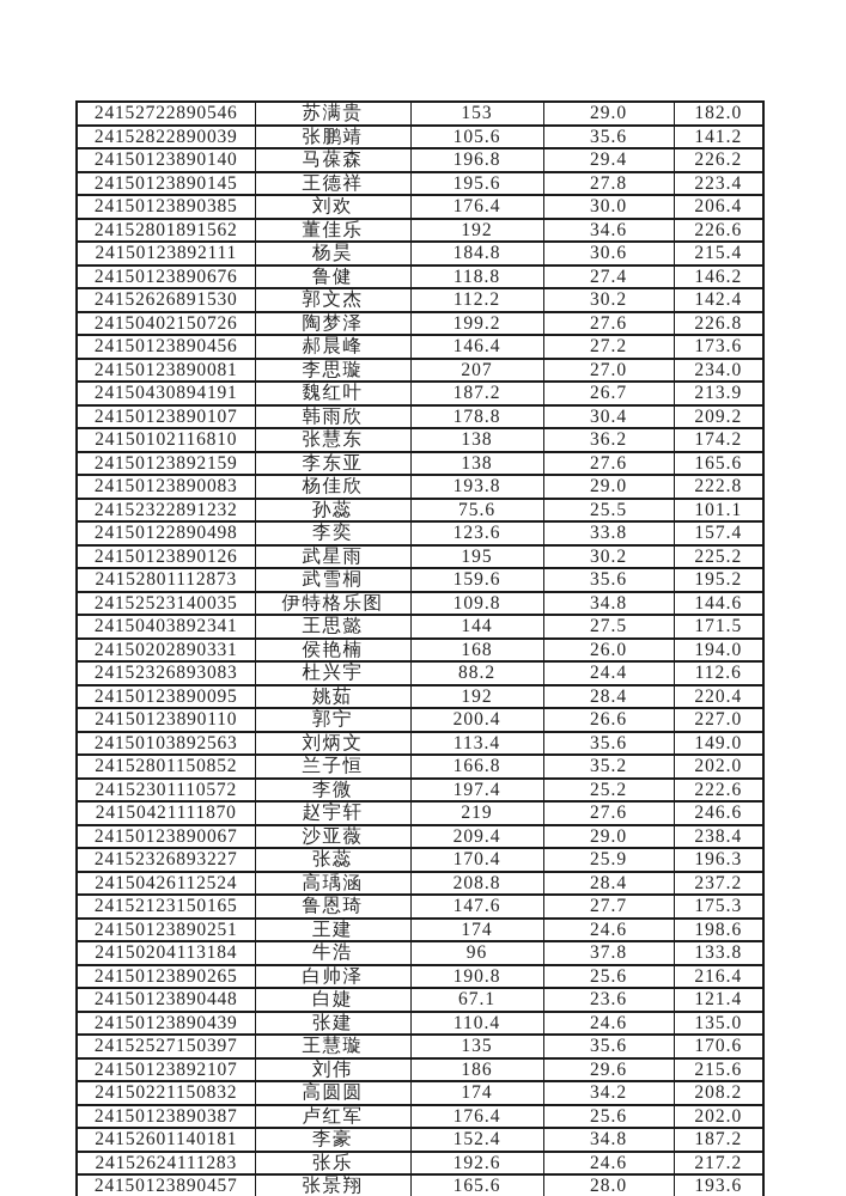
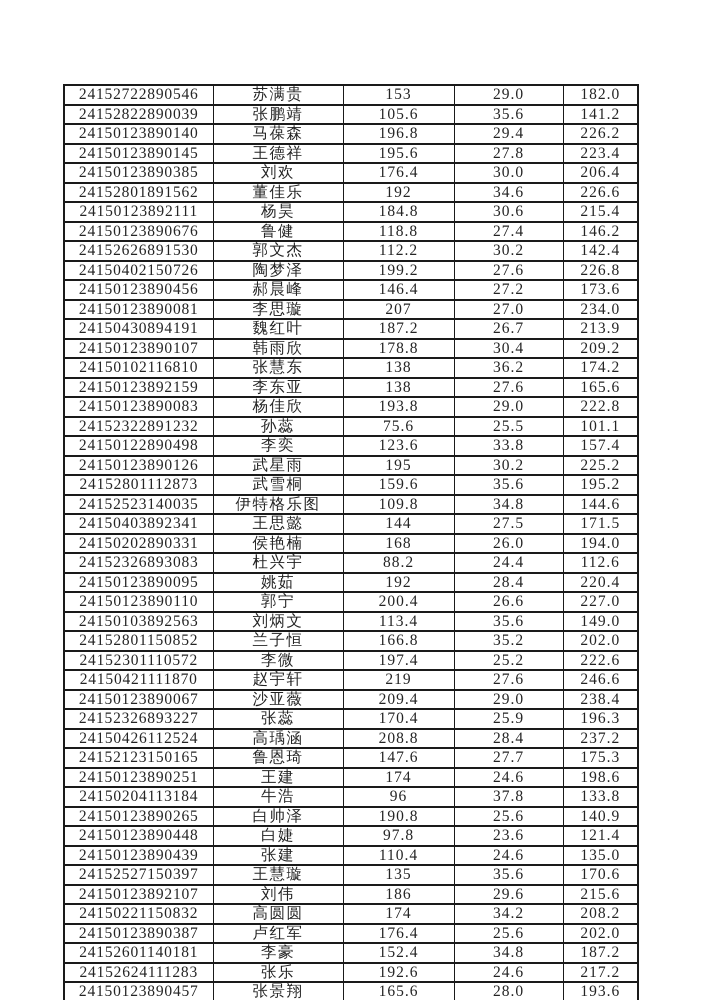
  24152722890546	苏满贵	153	29.0	182.0
  24152822890039	张鹏靖	105.6	35.6	141.2
  24150123890140	马葆森	196.8	29.4	226.2
  24150123890145	王德祥	195.6	27.8	223.4
  24150123890385	刘欢	176.4	30.0	206.4
  24152801891562	董佳乐	192	34.6	226.6
  24150123892111	杨昊	184.8	30.6	215.4
  24150123890676	鲁健	118.8	27.4	146.2
  24152626891530	郭文杰	112.2	30.2	142.4
  24150402150726	陶梦泽	199.2	27.6	226.8
  24150123890456	郝晨峰	146.4	27.2	173.6
  24150123890081	李思璇	207	27.0	234.0
  24150430894191	魏红叶	187.2	26.7	213.9
  24150123890107	韩雨欣	178.8	30.4	209.2
  24150102116810	张慧东	138	36.2	174.2
  24150123892159	李东亚	138	27.6	165.6
  24150123890083	杨佳欣	193.8	29.0	222.8
  24152322891232	孙蕊	75.6	25.5	101.1
  24150122890498	李奕	123.6	33.8	157.4
  24150123890126	武星雨	195	30.2	225.2
  24152801112873	武雪桐	159.6	35.6	195.2
  24152523140035	伊特格乐图	109.8	34.8	144.6
  24150403892341	王思懿	144	27.5	171.5
  24150202890331	侯艳楠	168	26.0	194.0
  24152326893083	杜兴宇	88.2	24.4	112.6
  24150123890095	姚茹	192	28.4	220.4
  24150123890110	郭宁	200.4	26.6	227.0
  24150103892563	刘炳文	113.4	35.6	149.0
  24152801150852	兰子恒	166.8	35.2	202.0
  24152301110572	李微	197.4	25.2	222.6
  24150421111870	赵宇轩	219	27.6	246.6
  24150123890067	沙亚薇	209.4	29.0	238.4
  24152326893227	张蕊	170.4	25.9	196.3
  24150426112524	高瑀涵	208.8	28.4	237.2
  24152123150165	鲁恩琦	147.6	27.7	175.3
  24150123890251	王建	174	24.6	198.6
  24150204113184	牛浩	96	37.8	133.8
- 24150123890265	白帅泽	190.8	25.6	216.4
+ 24150123890265	白帅泽	190.8	25.6	140.9
- 24150123890448	白婕	67.1	23.6	121.4
+ 24150123890448	白婕	97.8	23.6	121.4
  24150123890439	张建	110.4	24.6	135.0
  24152527150397	王慧璇	135	35.6	170.6
  24150123892107	刘伟	186	29.6	215.6
  24150221150832	高圆圆	174	34.2	208.2
  24150123890387	卢红军	176.4	25.6	202.0
  24152601140181	李豪	152.4	34.8	187.2
  24152624111283	张乐	192.6	24.6	217.2
  24150123890457	张景翔	165.6	28.0	193.6
